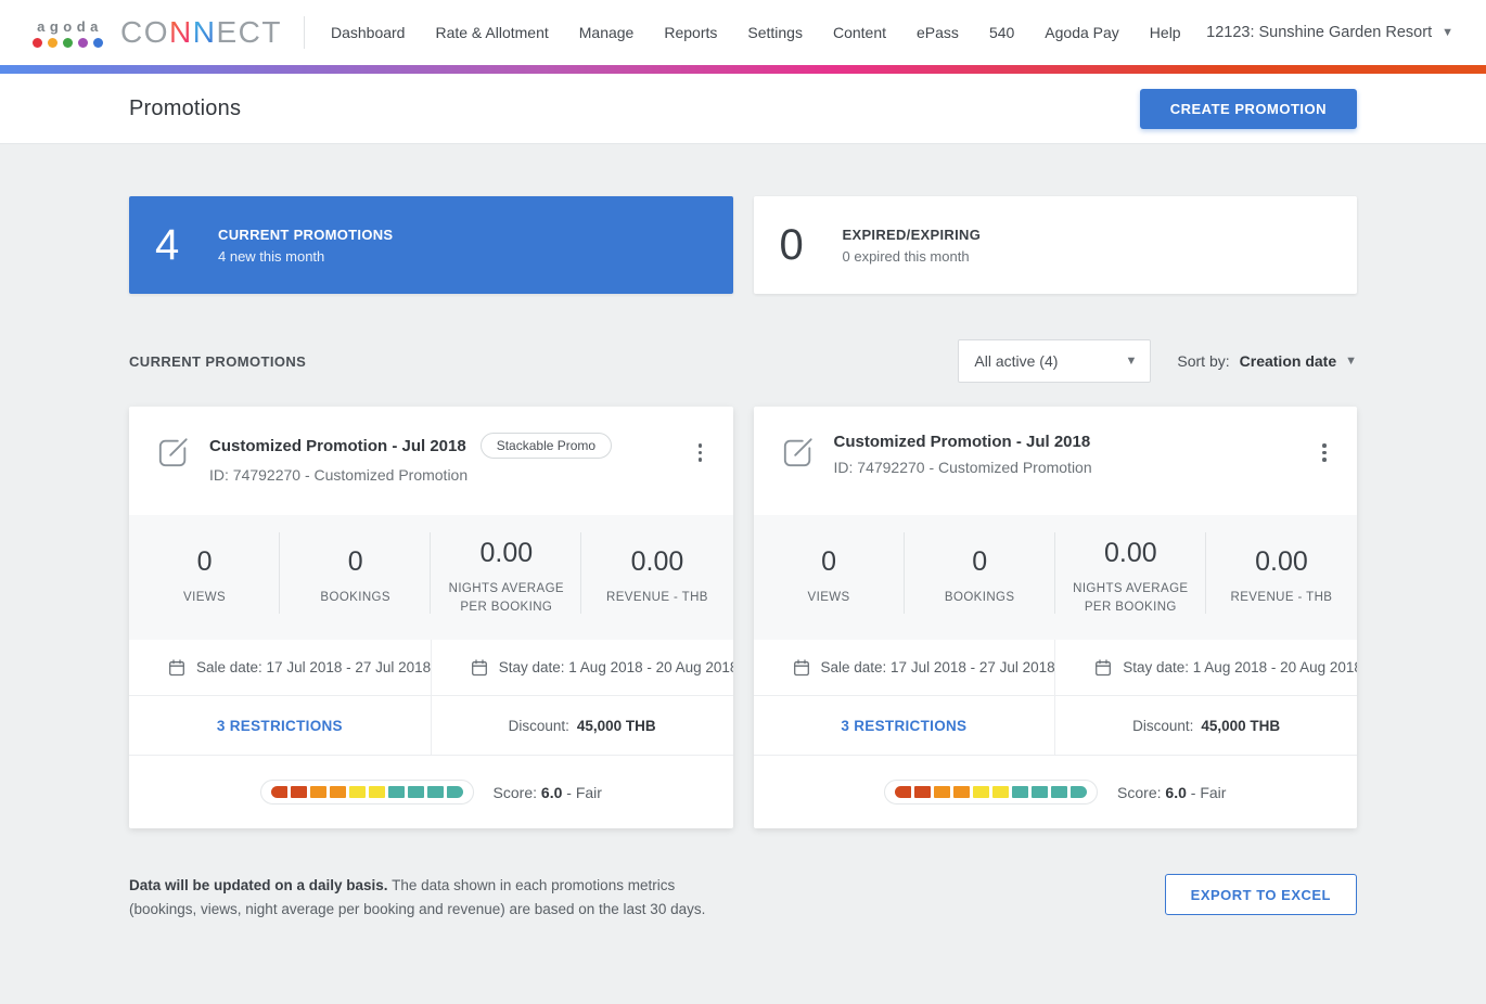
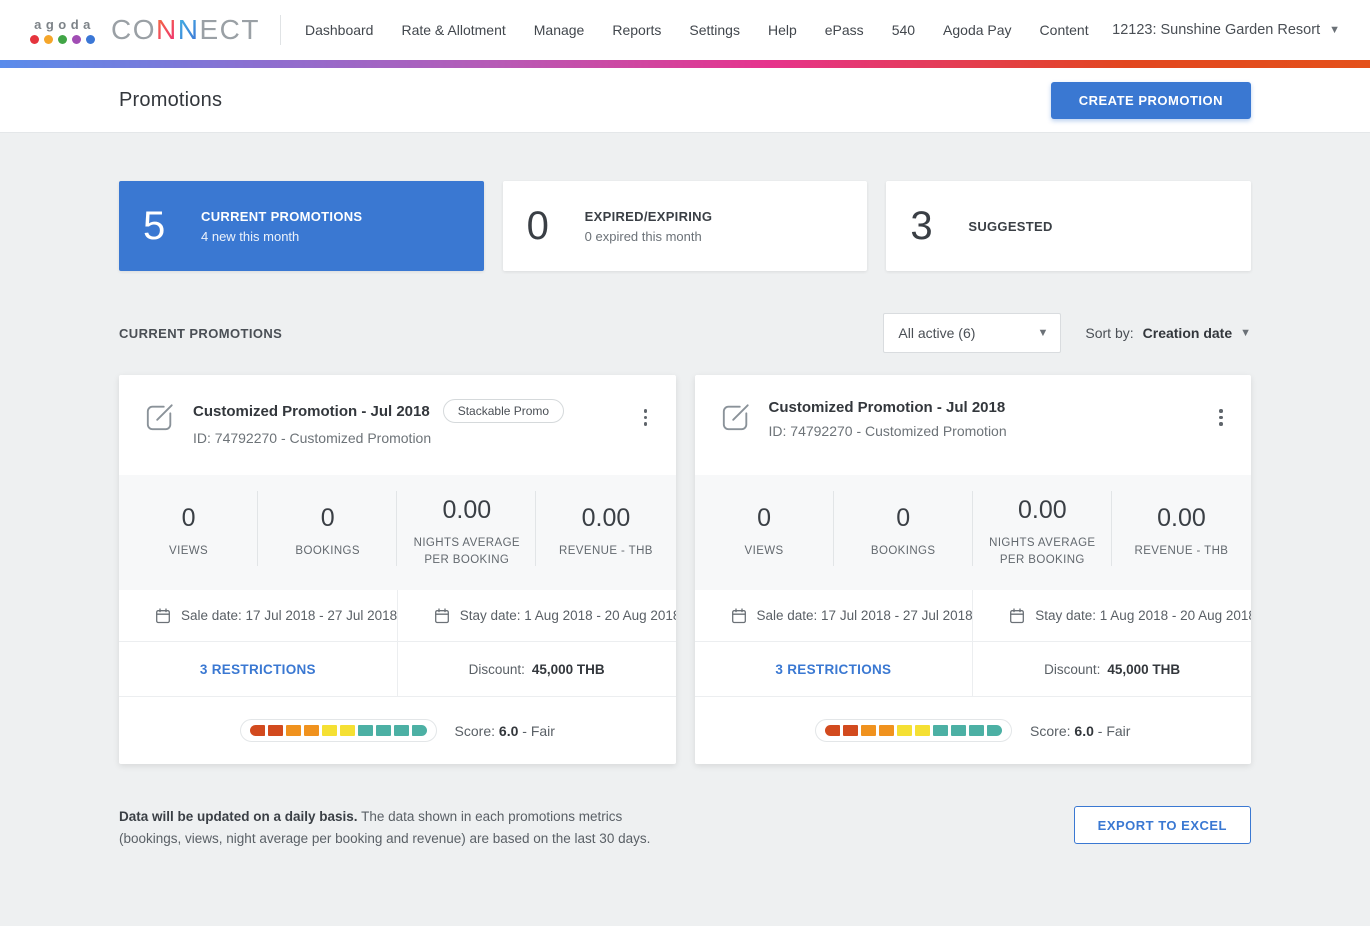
  agoda
  CONNECT
  Dashboard
  Rate & Allotment
  Manage
  Reports
  Settings
- Content
+ Help
  ePass
  540
  Agoda Pay
- Help
+ Content
  12123: Sunshine Garden Resort
  ▼
  Promotions
  CREATE PROMOTION
- 4
+ 5
  CURRENT PROMOTIONS
  4 new this month
  0
  EXPIRED/EXPIRING
  0 expired this month
+ 3
+ SUGGESTED
  CURRENT PROMOTIONS
- All active (4)
+ All active (6)
  ▼
  Sort by:
  Creation date
  ▼
  Customized Promotion - Jul 2018
  Stackable Promo
  ID: 74792270 - Customized Promotion
  0
  VIEWS
  0
  BOOKINGS
  0.00
  NIGHTS AVERAGE PER BOOKING
  0.00
  REVENUE - THB
  Sale date: 17 Jul 2018 - 27 Jul 2018
  Stay date: 1 Aug 2018 - 20 Aug 201
  3 RESTRICTIONS
  Discount:
  45,000 THB
  Score: 6.0 - Fair
  Customized Promotion - Jul 2018
  ID: 74792270 - Customized Promotion
  0
  VIEWS
  0
  BOOKINGS
  0.00
  NIGHTS AVERAGE PER BOOKING
  0.00
  REVENUE - THB
  Sale date: 17 Jul 2018 - 27 Jul 2018
  Stay date: 1 Aug 2018 - 20 Aug 201
  3 RESTRICTIONS
  Discount:
  45,000 THB
  Score: 6.0 - Fair
  Data will be updated on a daily basis. The data shown in each promotions metrics (bookings, views, night average per booking and revenue) are based on the last 30 days.
  EXPORT TO EXCEL
